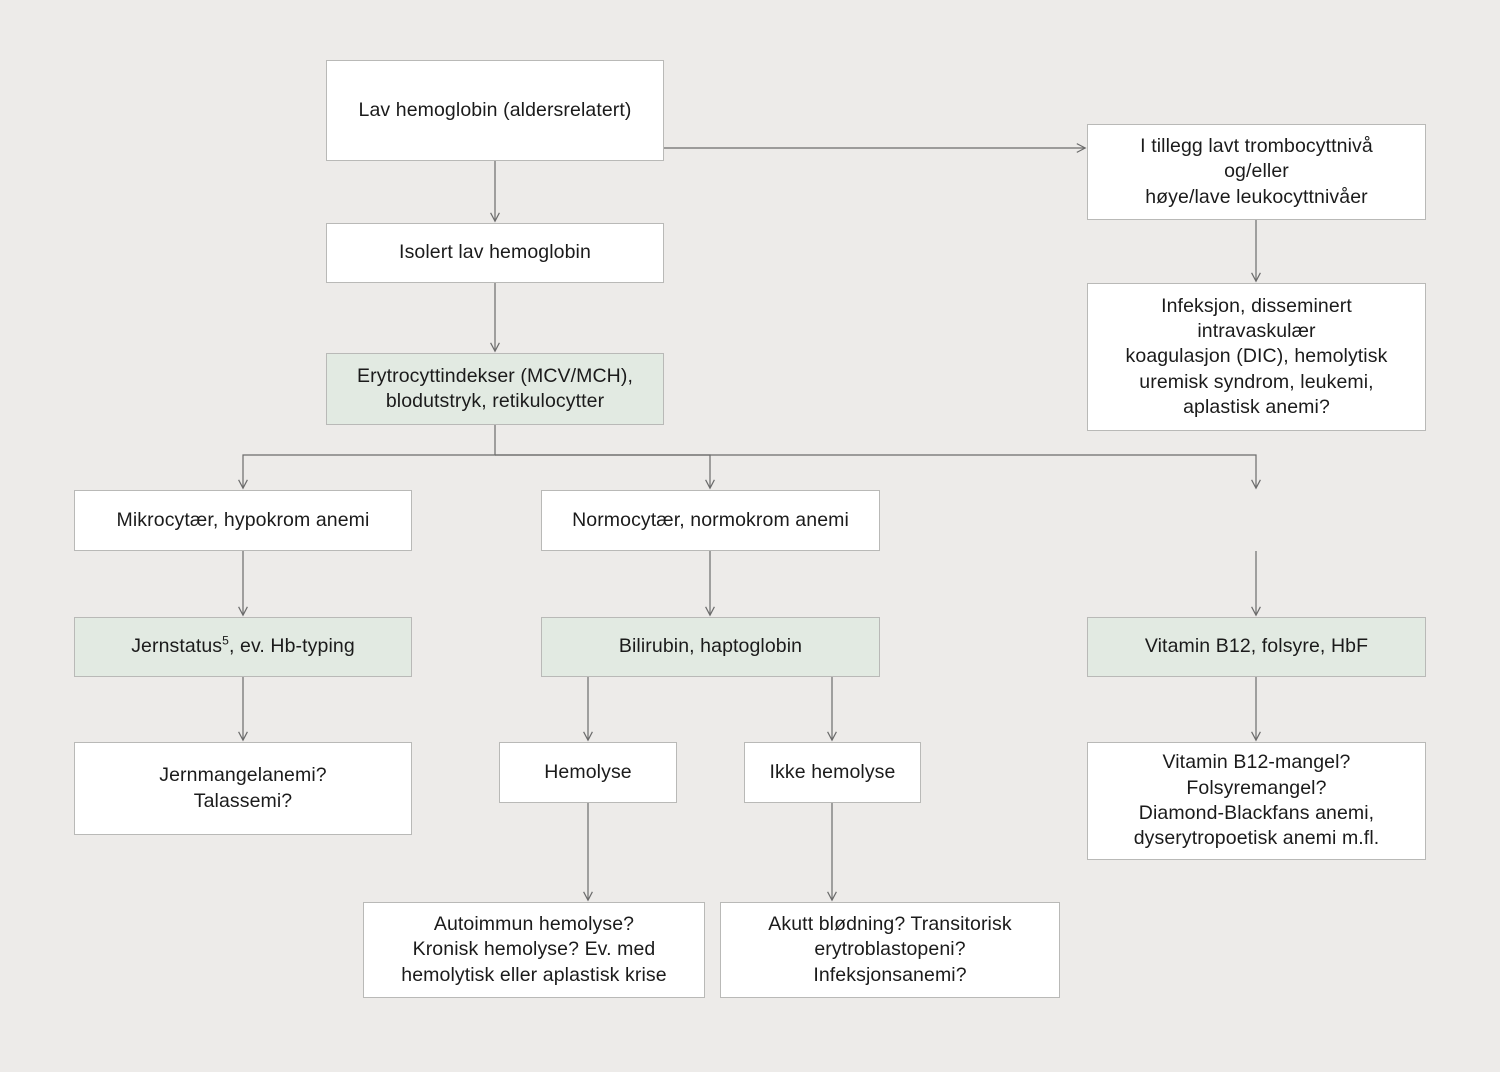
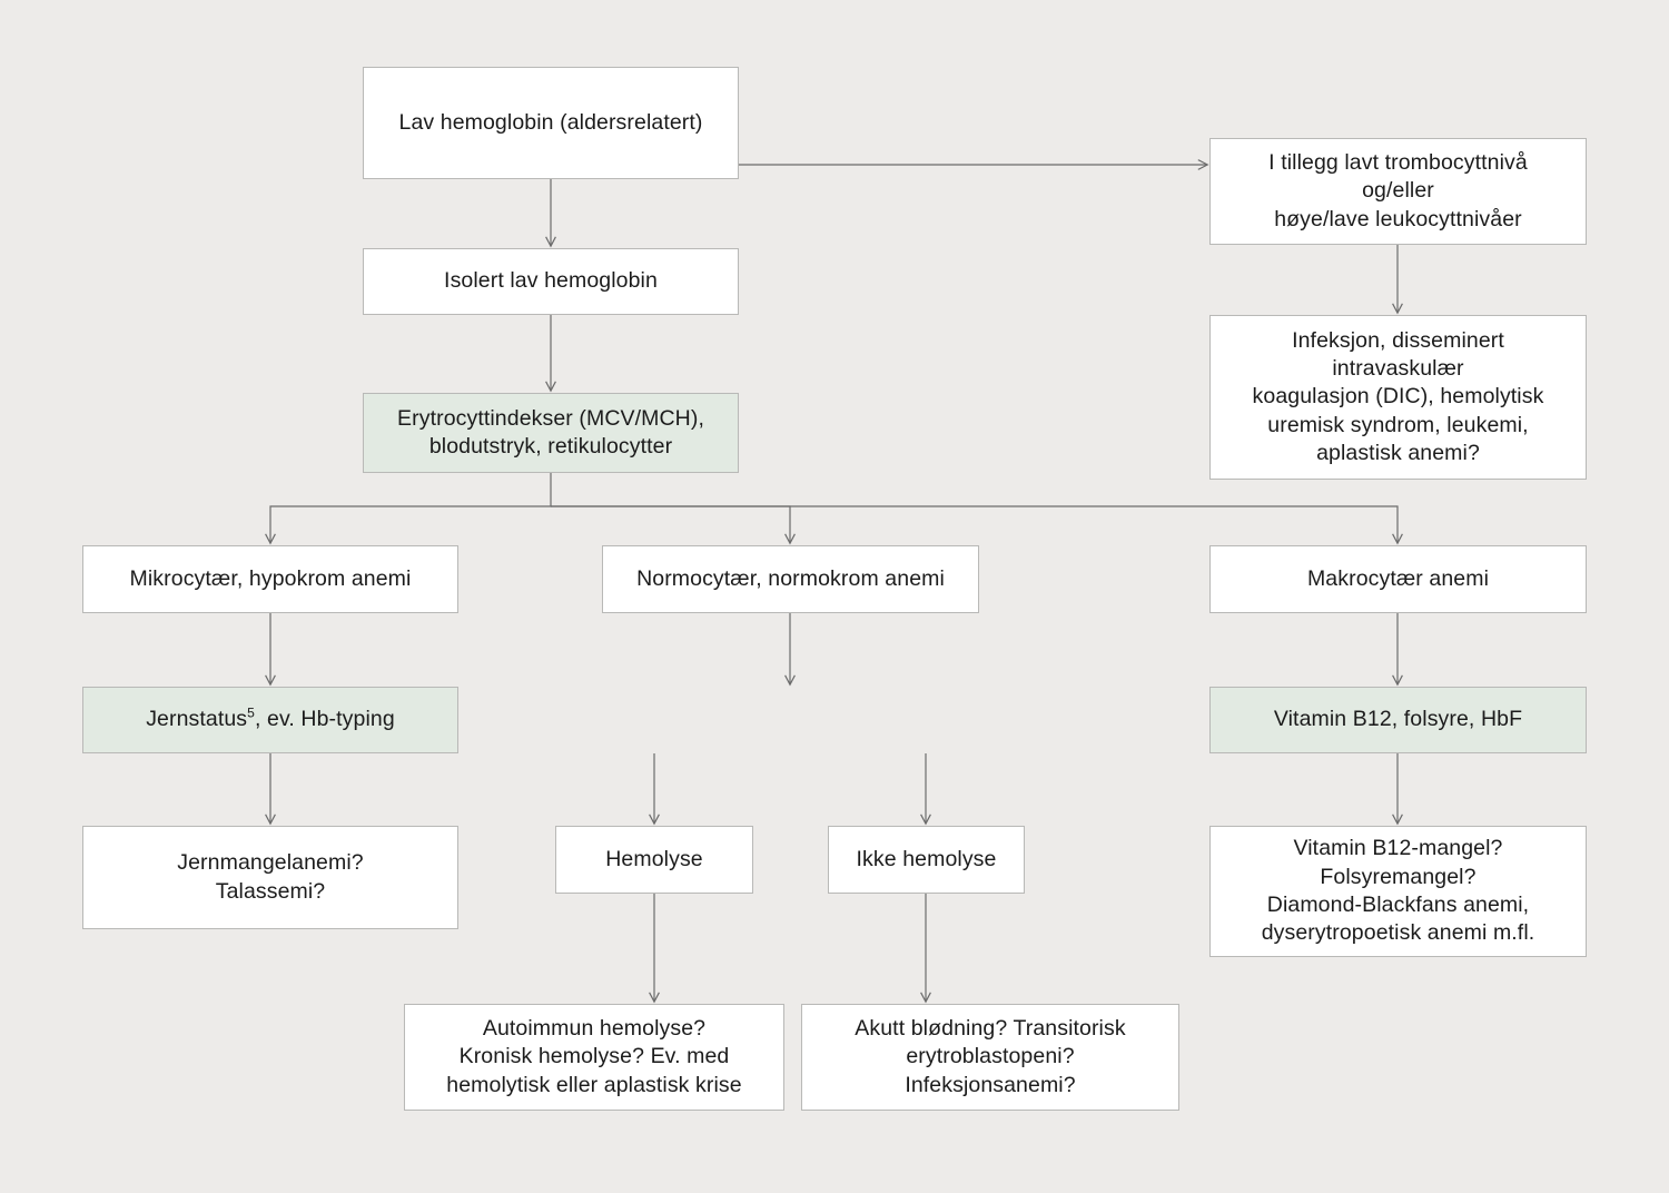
  Lav hemoglobin (aldersrelatert)
  Isolert lav hemoglobin
  Erytrocyttindekser (MCV/MCH),
  blodutstryk, retikulocytter
  I tillegg lavt trombocyttnivå
  og/eller
  høye/lave leukocyttnivåer
  Infeksjon, disseminert
  intravaskulær
  koagulasjon (DIC), hemolytisk
  uremisk syndrom, leukemi,
  aplastisk anemi?
  Mikrocytær, hypokrom anemi
  Normocytær, normokrom anemi
+ Makrocytær anemi
  Jernstatus5, ev. Hb-typing
- Bilirubin, haptoglobin
  Vitamin B12, folsyre, HbF
  Jernmangelanemi?
  Talassemi?
  Hemolyse
  Ikke hemolyse
  Vitamin B12-mangel?
  Folsyremangel?
  Diamond-Blackfans anemi,
  dyserytropoetisk anemi m.fl.
  Autoimmun hemolyse?
  Kronisk hemolyse? Ev. med
  hemolytisk eller aplastisk krise
  Akutt blødning? Transitorisk
  erytroblastopeni?
  Infeksjonsanemi?
